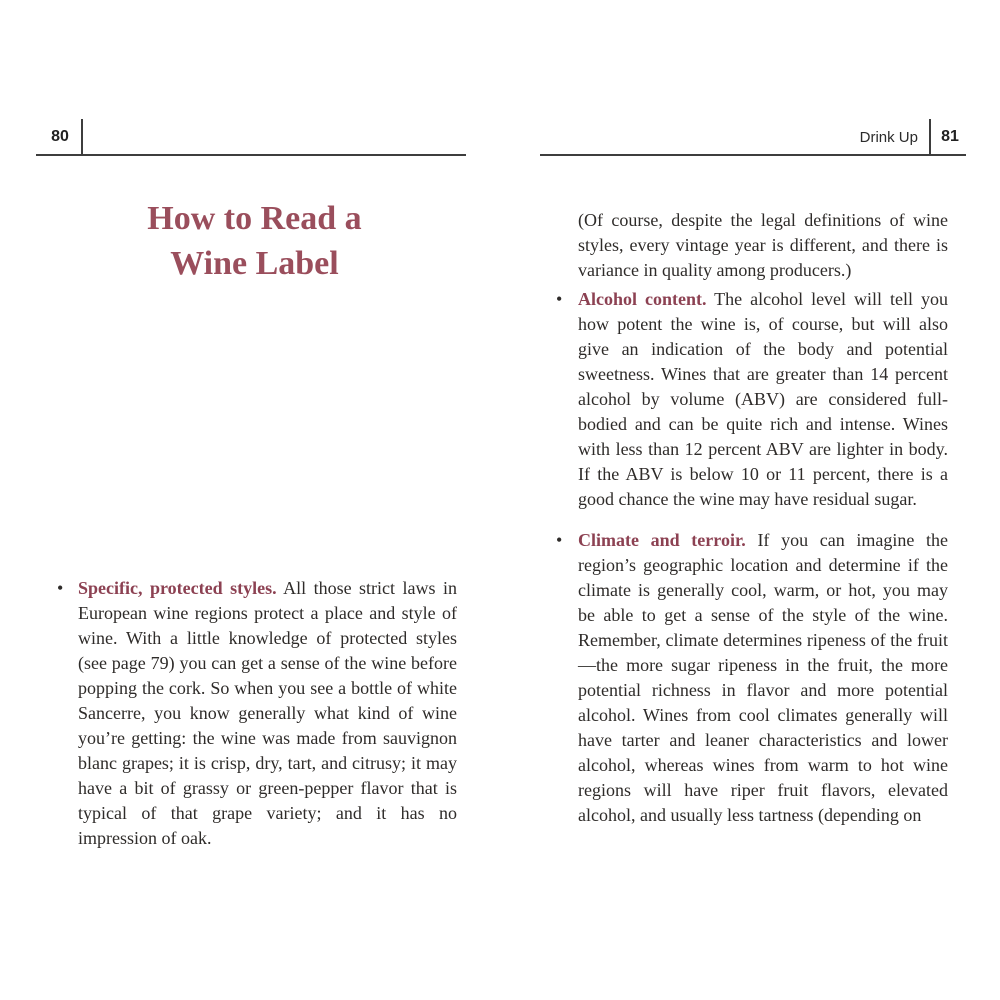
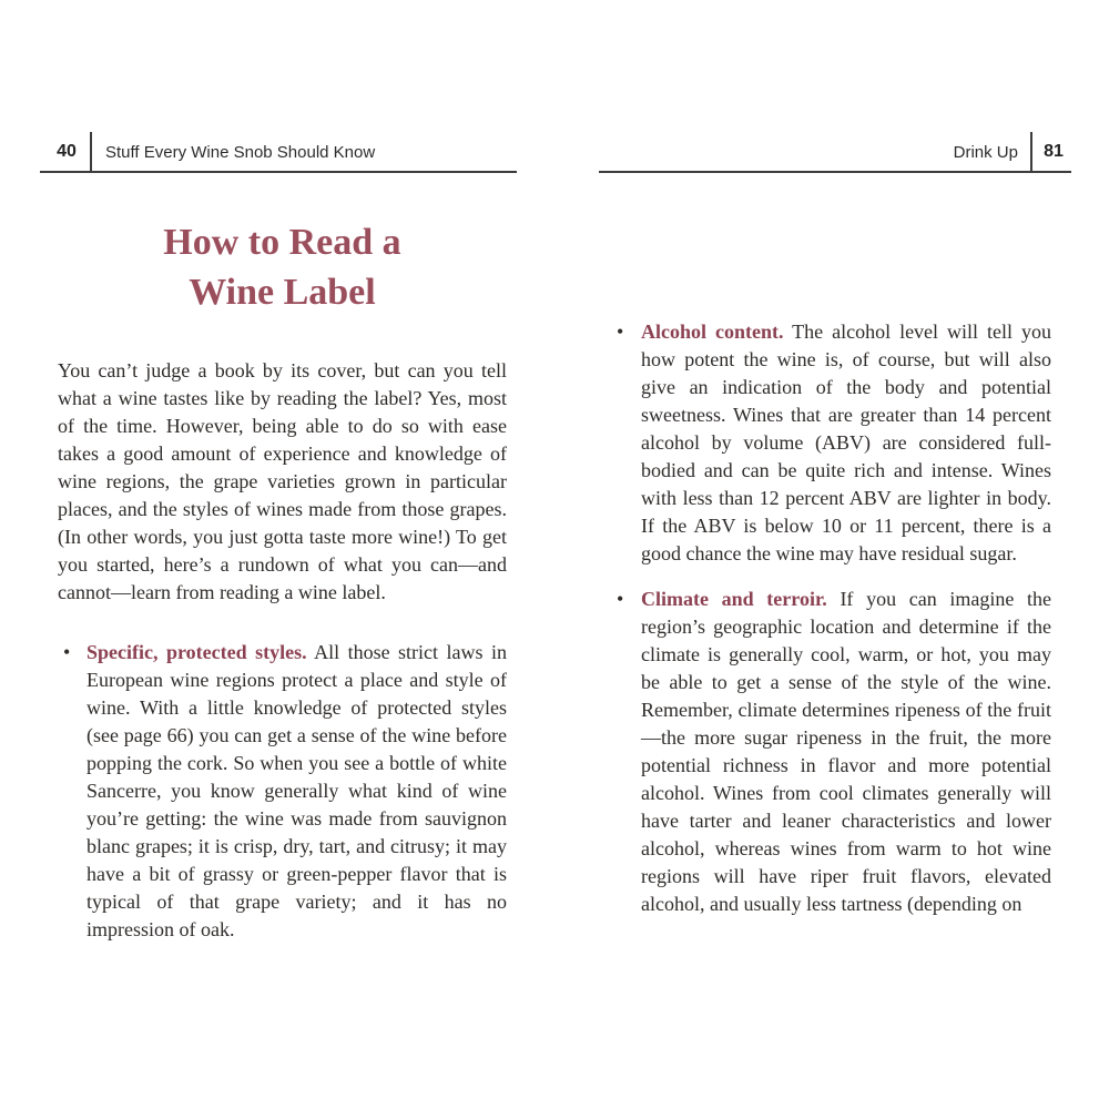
- 80
+ 40
+ Stuff Every Wine Snob Should Know
  Drink Up
  81
  How to Read a
  Wine Label
+ You can’t judge a book by its cover, but can you tell what a wine tastes like by reading the label? Yes, most of the time. However, being able to do so with ease takes a good amount of experience and knowledge of wine regions, the grape varieties grown in particular places, and the styles of wines made from those grapes. (In other words, you just gotta taste more wine!) To get you started, here’s a rundown of what you can—and cannot—learn from reading a wine label.
  •
- Specific, protected styles. All those strict laws in European wine regions protect a place and style of wine. With a little knowledge of protected styles (see page 79) you can get a sense of the wine before popping the cork. So when you see a bottle of white Sancerre, you know generally what kind of wine you’re getting: the wine was made from sauvignon blanc grapes; it is crisp, dry, tart, and citrusy; it may have a bit of grassy or green-pepper flavor that is typical of that grape variety; and it has no impression of oak.
+ Specific, protected styles. All those strict laws in European wine regions protect a place and style of wine. With a little knowledge of protected styles (see page 66) you can get a sense of the wine before popping the cork. So when you see a bottle of white Sancerre, you know generally what kind of wine you’re getting: the wine was made from sauvignon blanc grapes; it is crisp, dry, tart, and citrusy; it may have a bit of grassy or green-pepper flavor that is typical of that grape variety; and it has no impression of oak.
- (Of course, despite the legal definitions of wine styles, every vintage year is different, and there is variance in quality among producers.)
  •
  Alcohol content. The alcohol level will tell you how potent the wine is, of course, but will also give an indication of the body and potential sweetness. Wines that are greater than 14 percent alcohol by volume (ABV) are considered full-bodied and can be quite rich and intense. Wines with less than 12 percent ABV are lighter in body. If the ABV is below 10 or 11 percent, there is a good chance the wine may have residual sugar.
  •
  Climate and terroir. If you can imagine the region’s geographic location and determine if the climate is generally cool, warm, or hot, you may be able to get a sense of the style of the wine. Remember, climate determines ripeness of the fruit—the more sugar ripeness in the fruit, the more potential richness in flavor and more potential alcohol. Wines from cool climates generally will have tarter and leaner characteristics and lower alcohol, whereas wines from warm to hot wine regions will have riper fruit flavors, elevated alcohol, and usually less tartness (depending on
